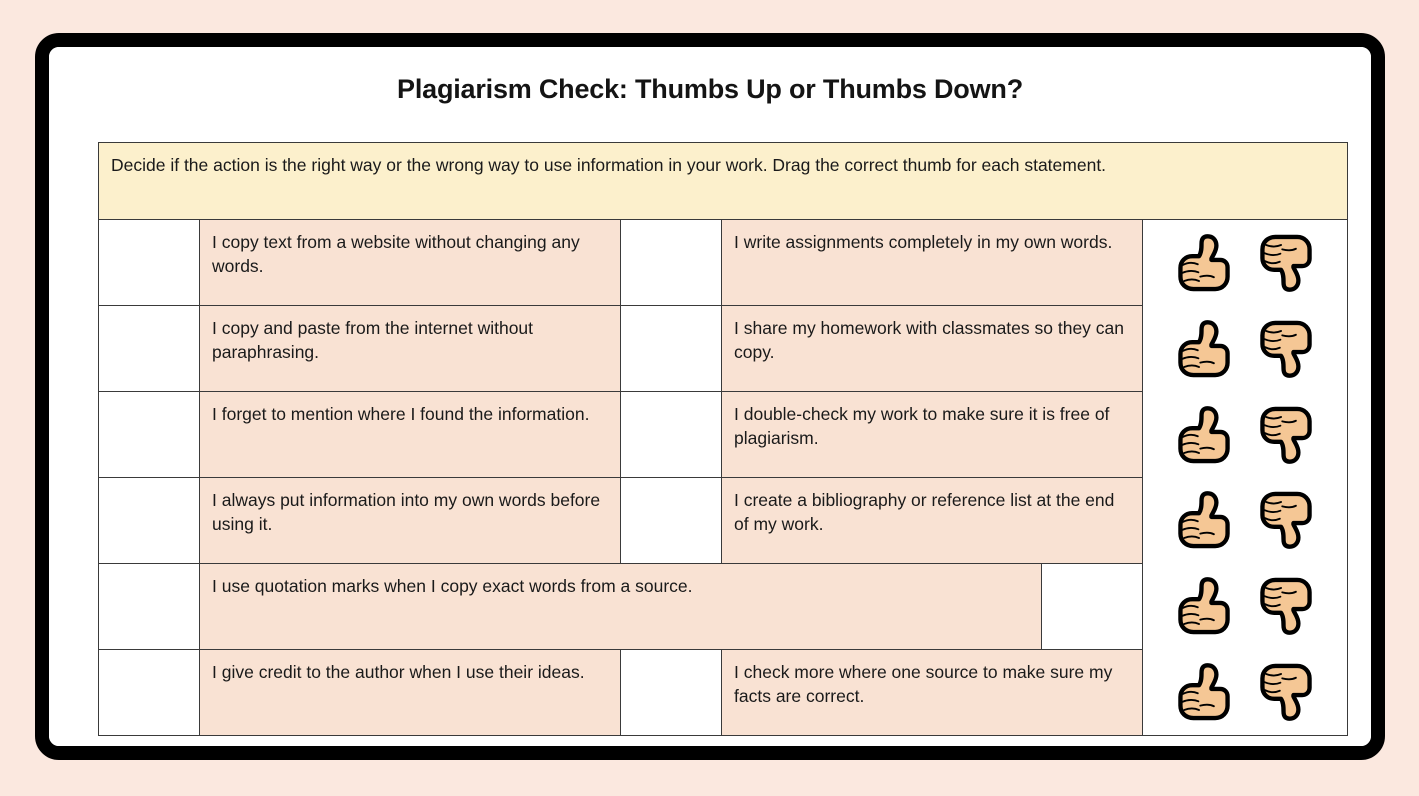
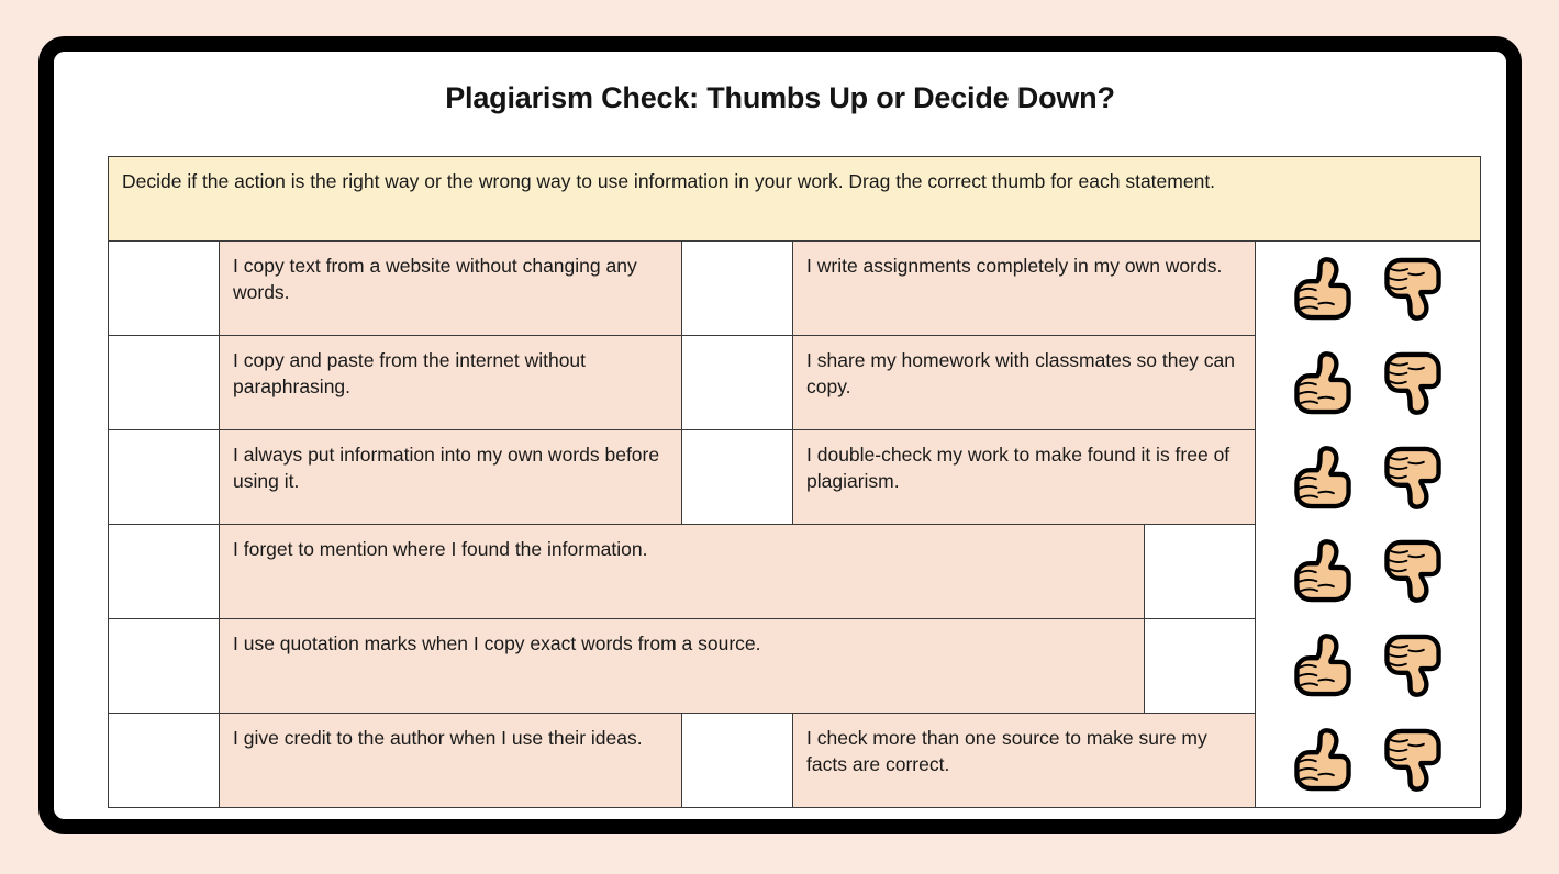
- Plagiarism Check: Thumbs Up or Thumbs Down?
+ Plagiarism Check: Thumbs Up or Decide Down?
  Decide if the action is the right way or the wrong way to use information in your work. Drag the correct thumb for each statement.
  I copy text from a website without changing any words.
  I write assignments completely in my own words.
  I copy and paste from the internet without paraphrasing.
  I share my homework with classmates so they can copy.
- I forget to mention where I found the information.
+ I always put information into my own words before using it.
- I double-check my work to make sure it is free of plagiarism.
+ I double-check my work to make found it is free of plagiarism.
- I always put information into my own words before using it.
+ I forget to mention where I found the information.
- I create a bibliography or reference list at the end of my work.
  I use quotation marks when I copy exact words from a source.
  I give credit to the author when I use their ideas.
- I check more where one source to make sure my facts are correct.
+ I check more than one source to make sure my facts are correct.
